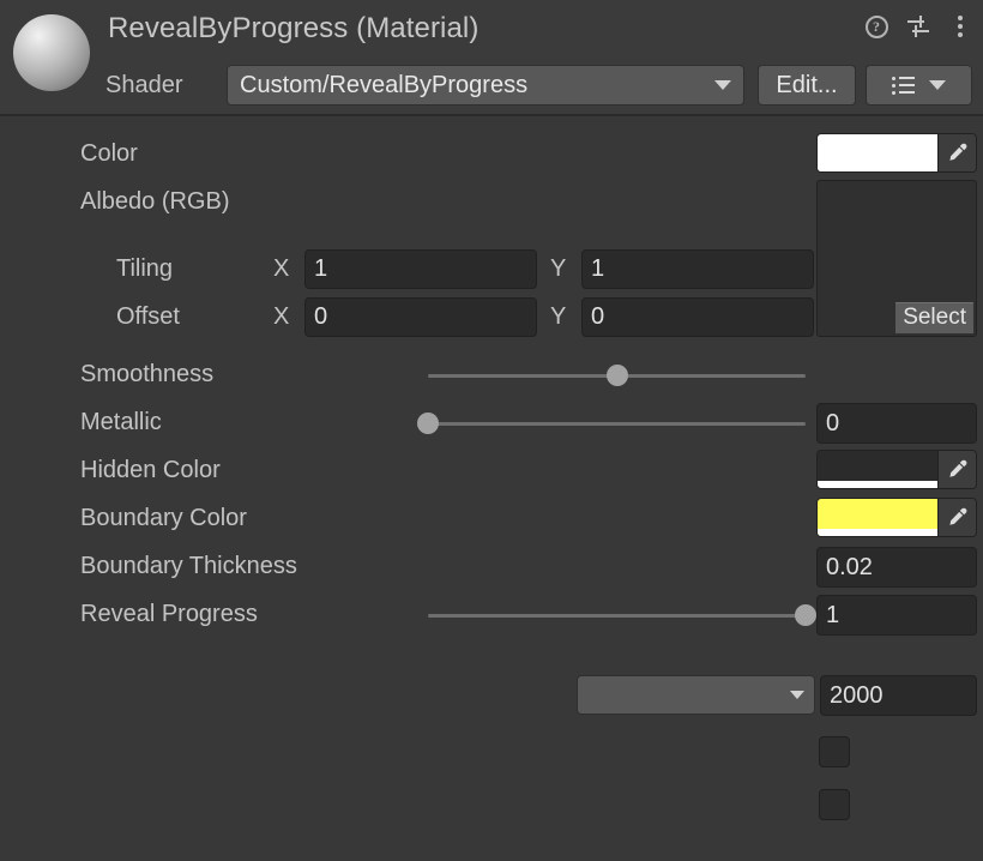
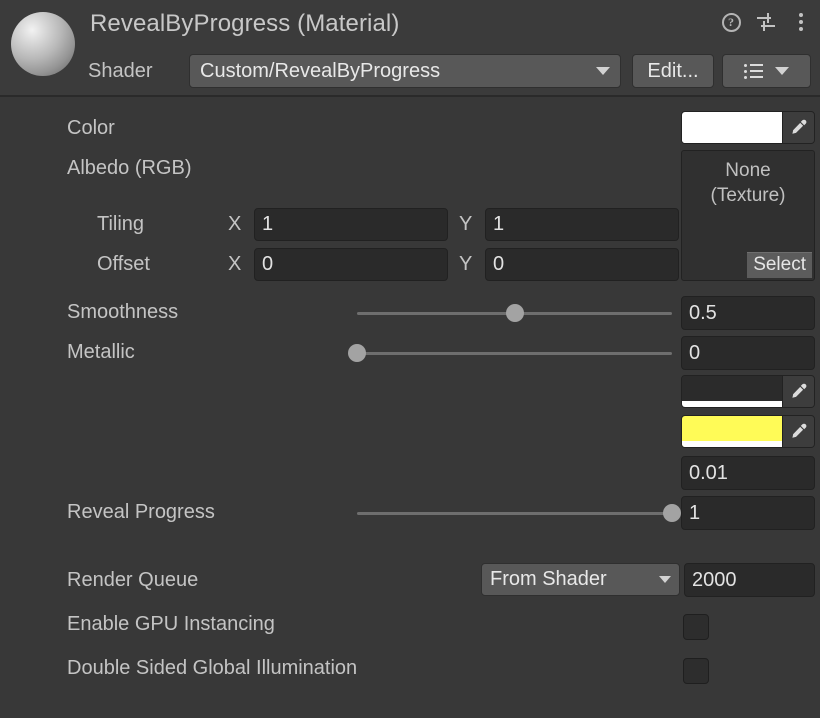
  RevealByProgress (Material)
  ?
  Shader
  Custom/RevealByProgress
  Edit...
  Color
  Albedo (RGB)
+ None
+ (Texture)
  Select
  Tiling
  X
  1
  Y
  1
  Offset
  X
  0
  Y
  0
  Smoothness
+ 0.5
  Metallic
  0
- Hidden Color
- Boundary Color
- Boundary Thickness
- 0.02
+ 0.01
  Reveal Progress
  1
+ Render Queue
+ From Shader
  2000
+ Enable GPU Instancing
+ Double Sided Global Illumination
